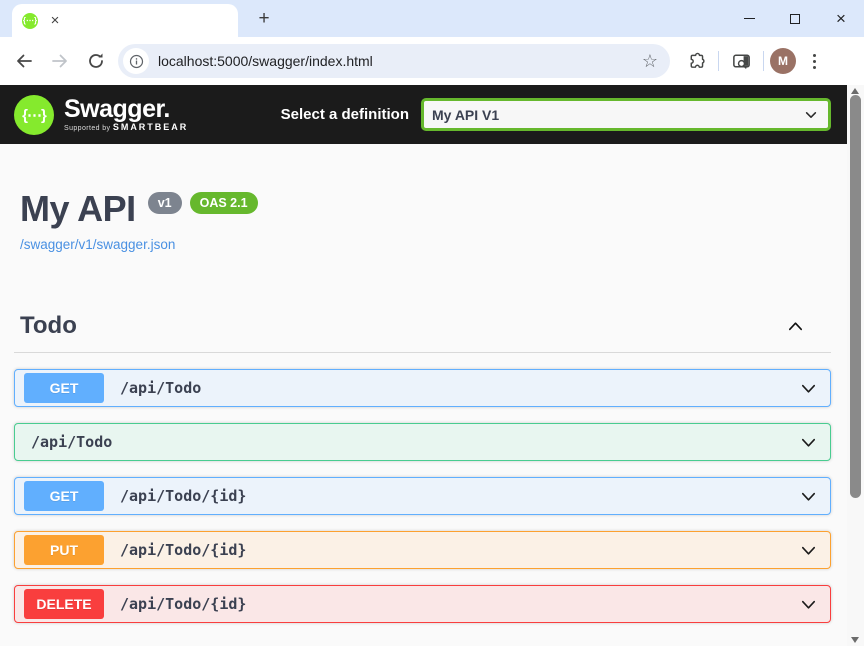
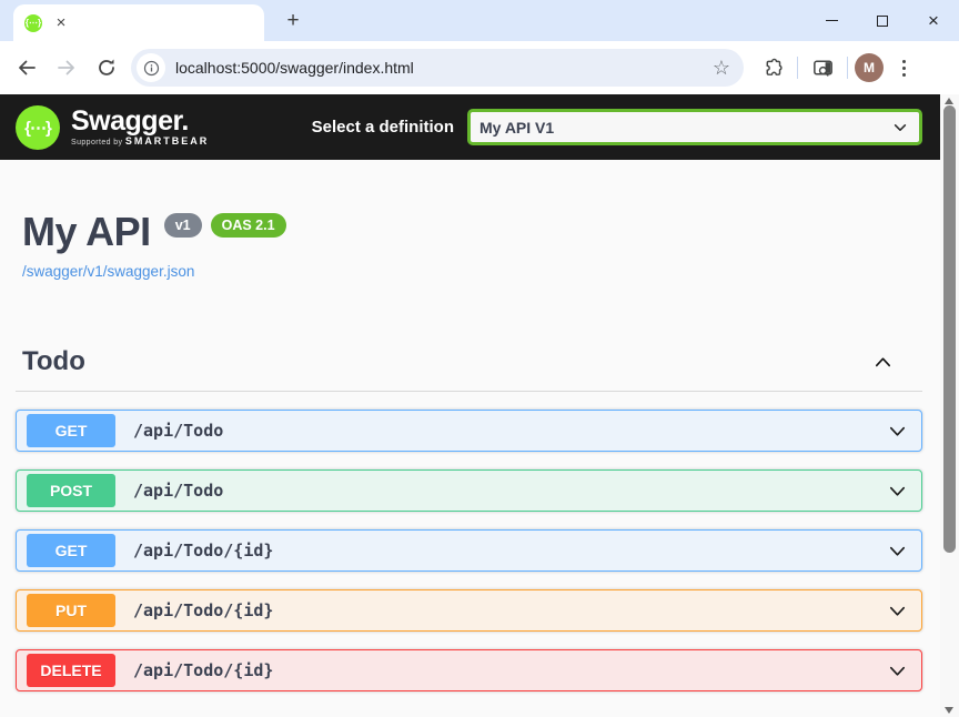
  {⋯}
  ×
  +
  ×
  localhost:5000/swagger/index.html
  ☆
  M
  {⋯}
  Swagger.
  Select a definition
  My API V1
  My API
  v1
  OAS 2.1
  /swagger/v1/swagger.json
  Todo
  GET
  /api/Todo
+ POST
  /api/Todo
  GET
  /api/Todo/{id}
  PUT
  /api/Todo/{id}
  DELETE
  /api/Todo/{id}
